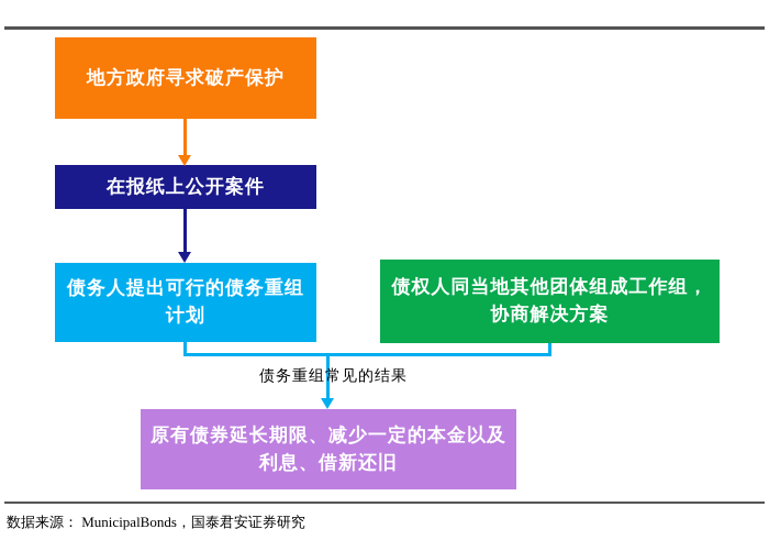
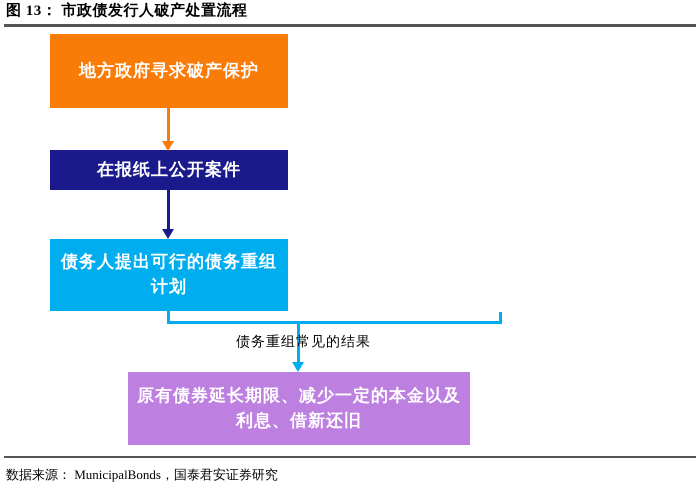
+ 图 13： 市政债发行人破产处置流程
  地方政府寻求破产保护
  在报纸上公开案件
  债务人提出可行的债务重组计划
- 债权人同当地其他团体组成工作组，协商解决方案
  原有债券延长期限、减少一定的本金以及利息、借新还旧
  债务重组常见的结果
  数据来源： MunicipalBonds，国泰君安证券研究
